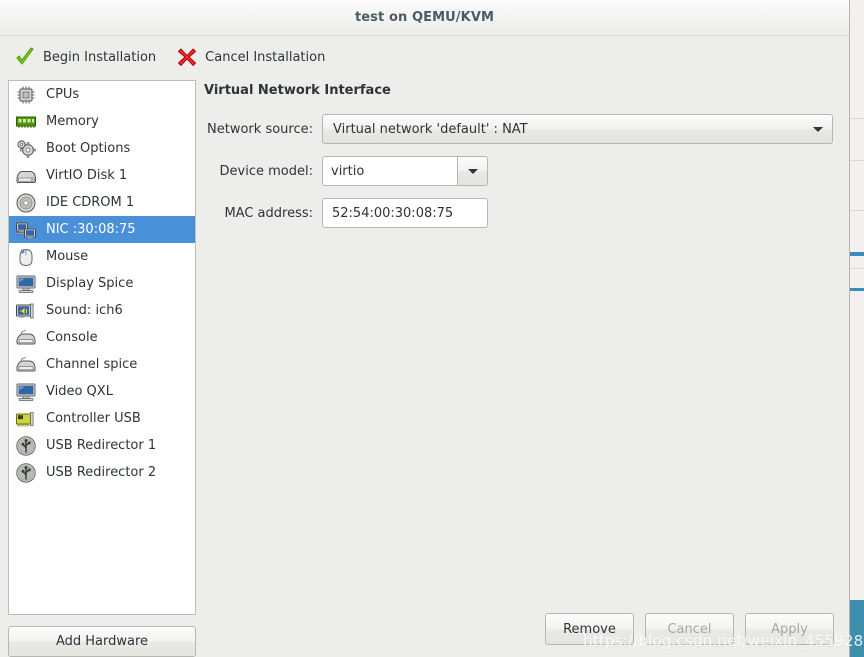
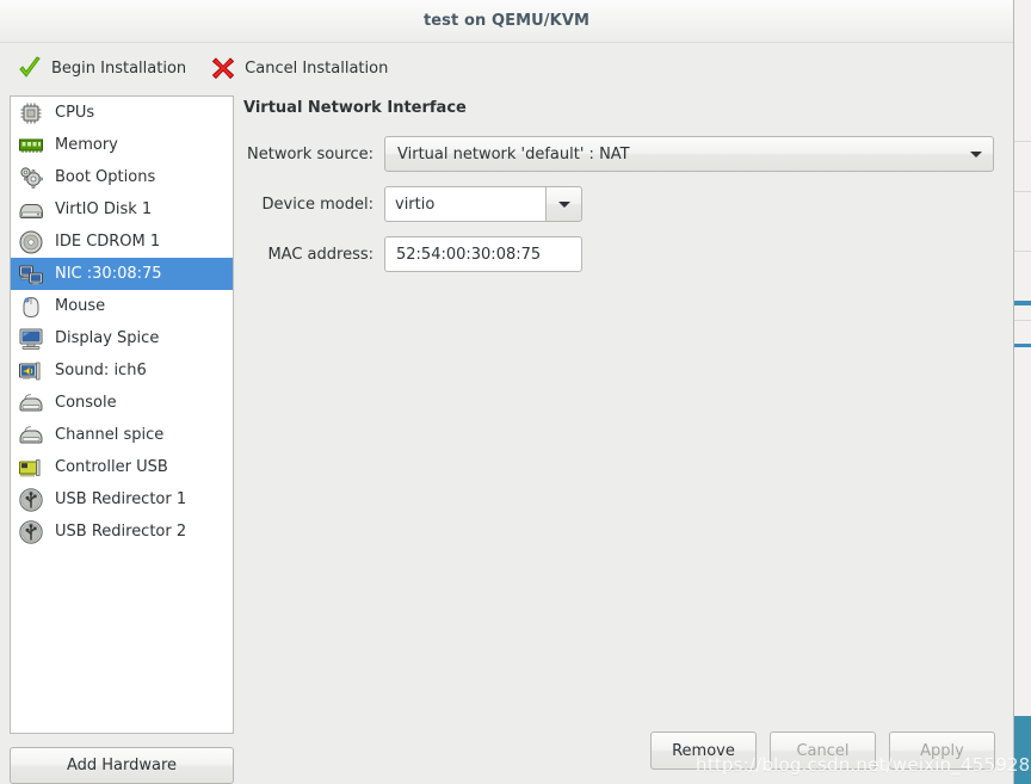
  test on QEMU/KVM
  Begin Installation
  Cancel Installation
  CPUs
  Memory
  Boot Options
  VirtIO Disk 1
  IDE CDROM 1
  NIC :30:08:75
  Mouse
  Display Spice
  Sound: ich6
  Console
  Channel spice
- Video QXL
  Controller USB
  USB Redirector 1
  USB Redirector 2
  Add Hardware
  Virtual Network Interface
  Network source:
  Virtual network 'default' : NAT
  Device model:
  virtio
  MAC address:
  52:54:00:30:08:75
  Remove
  Cancel
  Apply
  https://blog.csdn.net/weixin_455928
